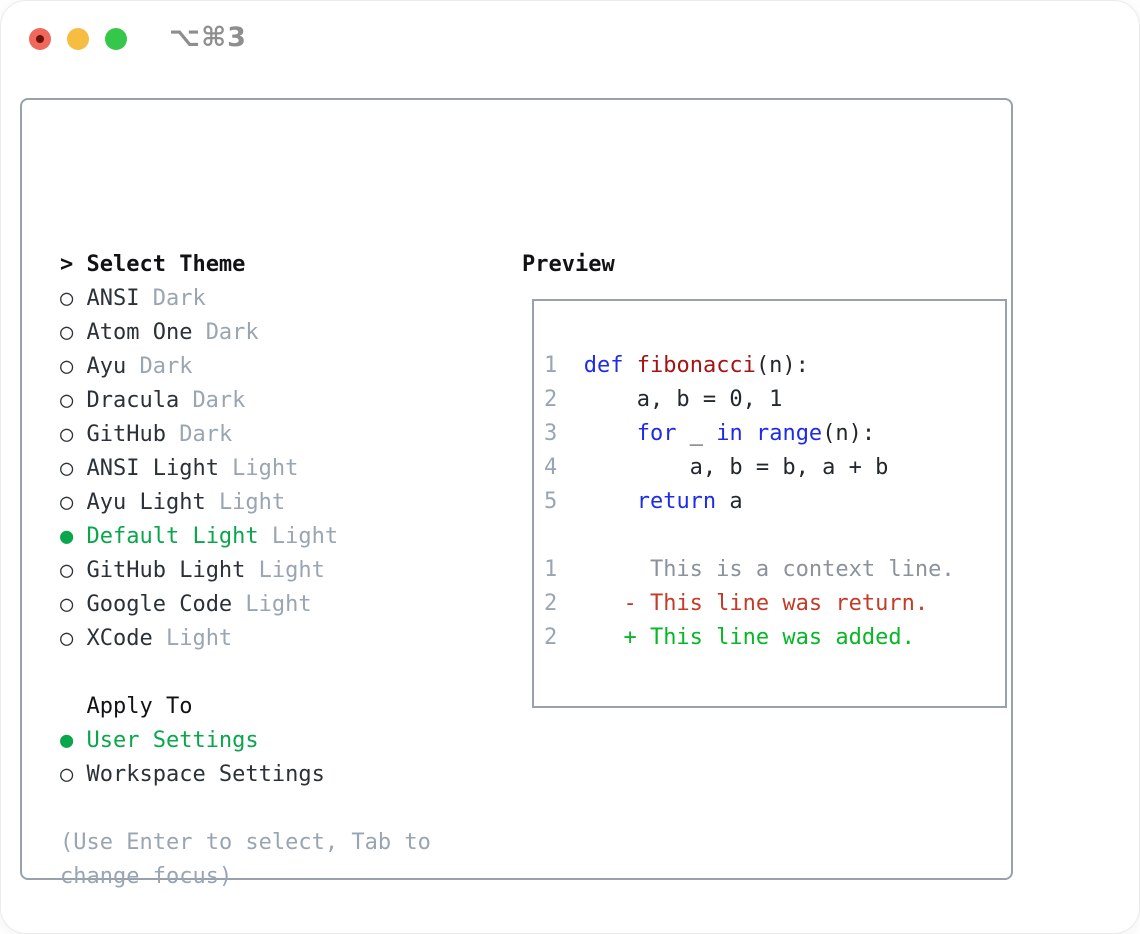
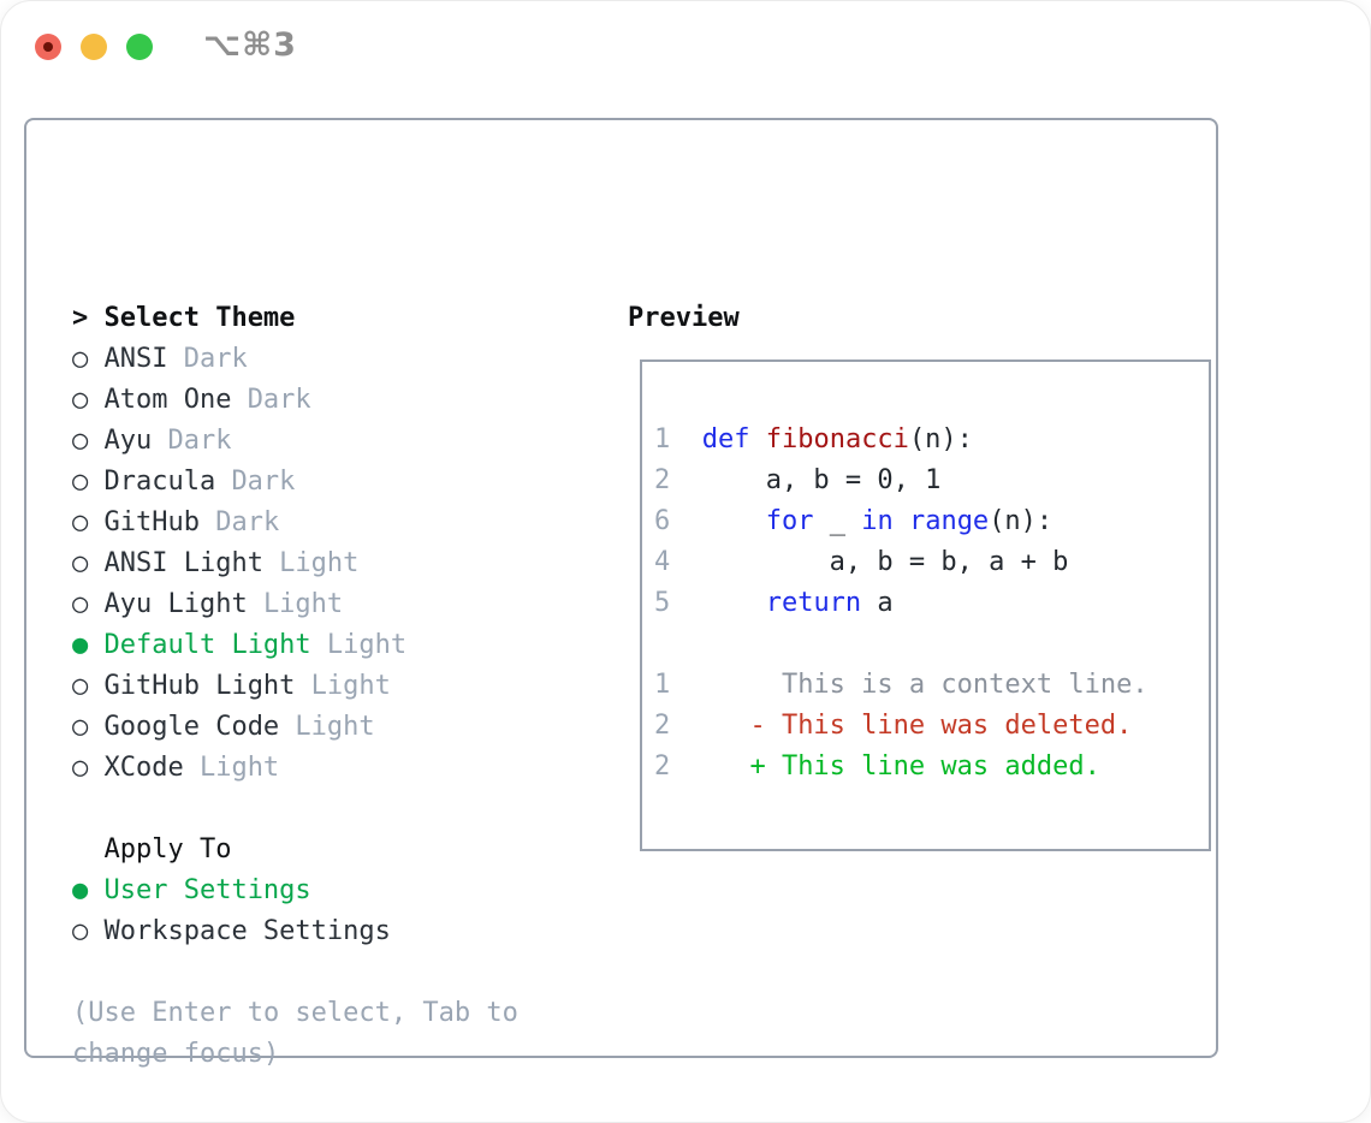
  ⌥⌘3
  > Select Theme
  ○ ANSI Dark
  ○ Atom One Dark
  ○ Ayu Dark
  ○ Dracula Dark
  ○ GitHub Dark
  ○ ANSI Light Light
  ○ Ayu Light Light
  ● Default Light Light
  ○ GitHub Light Light
  ○ Google Code Light
  ○ XCode Light
  Apply To
  ● User Settings
  ○ Workspace Settings
  (Use Enter to select, Tab to
  change focus)
  Preview
  1 def fibonacci(n):
  2 a, b = 0, 1
- 3 for _ in range(n):
+ 6 for _ in range(n):
  4 a, b = b, a + b
  5 return a
  1 This is a context line.
- 2 - This line was return.
+ 2 - This line was deleted.
  2 + This line was added.
